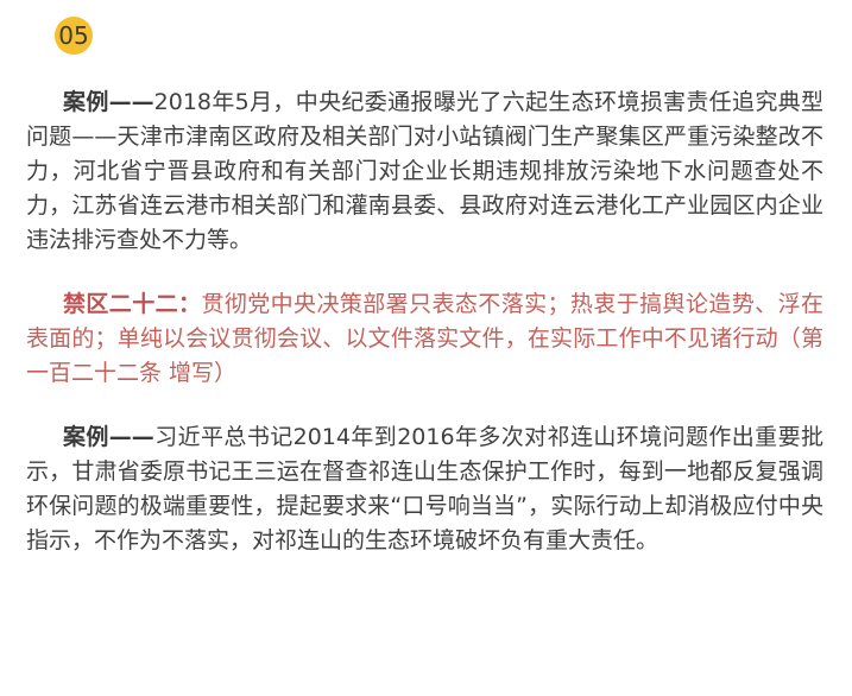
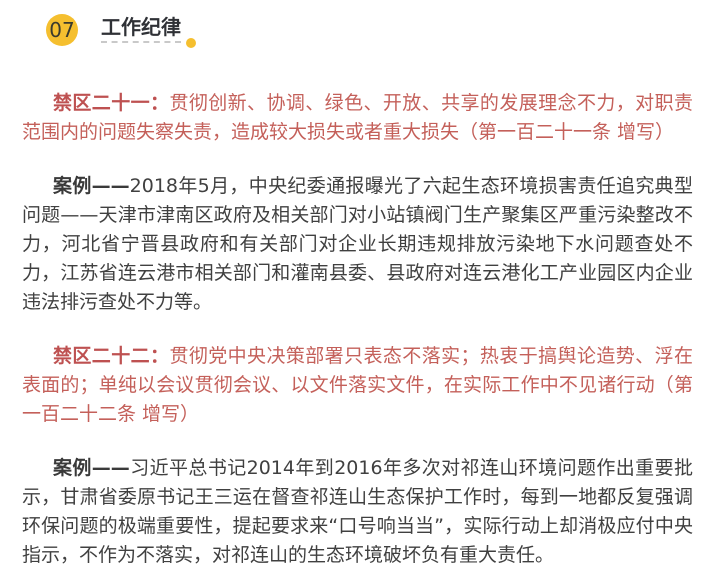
- 05
+ 07
+ 工作纪律
+ 禁区二十一：贯彻创新、协调、绿色、开放、共享的发展理念不力，对职责范围内的问题失察失责，造成较大损失或者重大损失（第一百二十一条 增写）
  案例——2018年5月，中央纪委通报曝光了六起生态环境损害责任追究典型问题——天津市津南区政府及相关部门对小站镇阀门生产聚集区严重污染整改不力，河北省宁晋县政府和有关部门对企业长期违规排放污染地下水问题查处不力，江苏省连云港市相关部门和灌南县委、县政府对连云港化工产业园区内企业违法排污查处不力等。
  禁区二十二：贯彻党中央决策部署只表态不落实；热衷于搞舆论造势、浮在表面的；单纯以会议贯彻会议、以文件落实文件，在实际工作中不见诸行动（第一百二十二条 增写）
  案例——习近平总书记2014年到2016年多次对祁连山环境问题作出重要批示，甘肃省委原书记王三运在督查祁连山生态保护工作时，每到一地都反复强调环保问题的极端重要性，提起要求来“口号响当当”，实际行动上却消极应付中央指示，不作为不落实，对祁连山的生态环境破坏负有重大责任。
